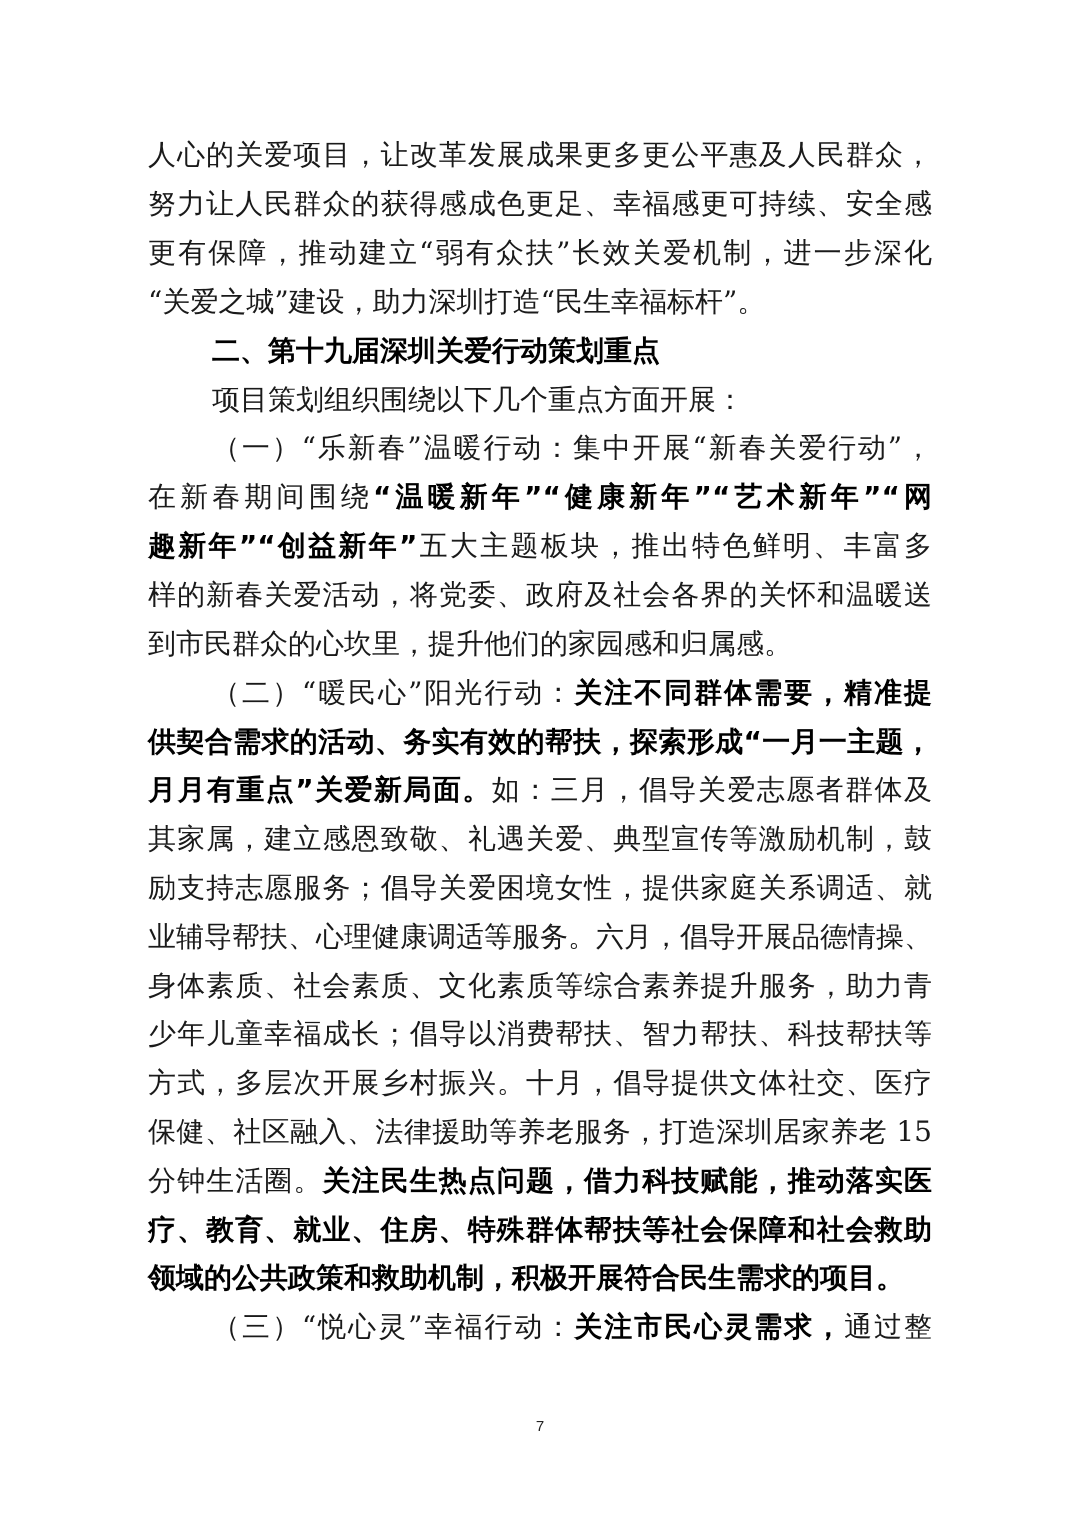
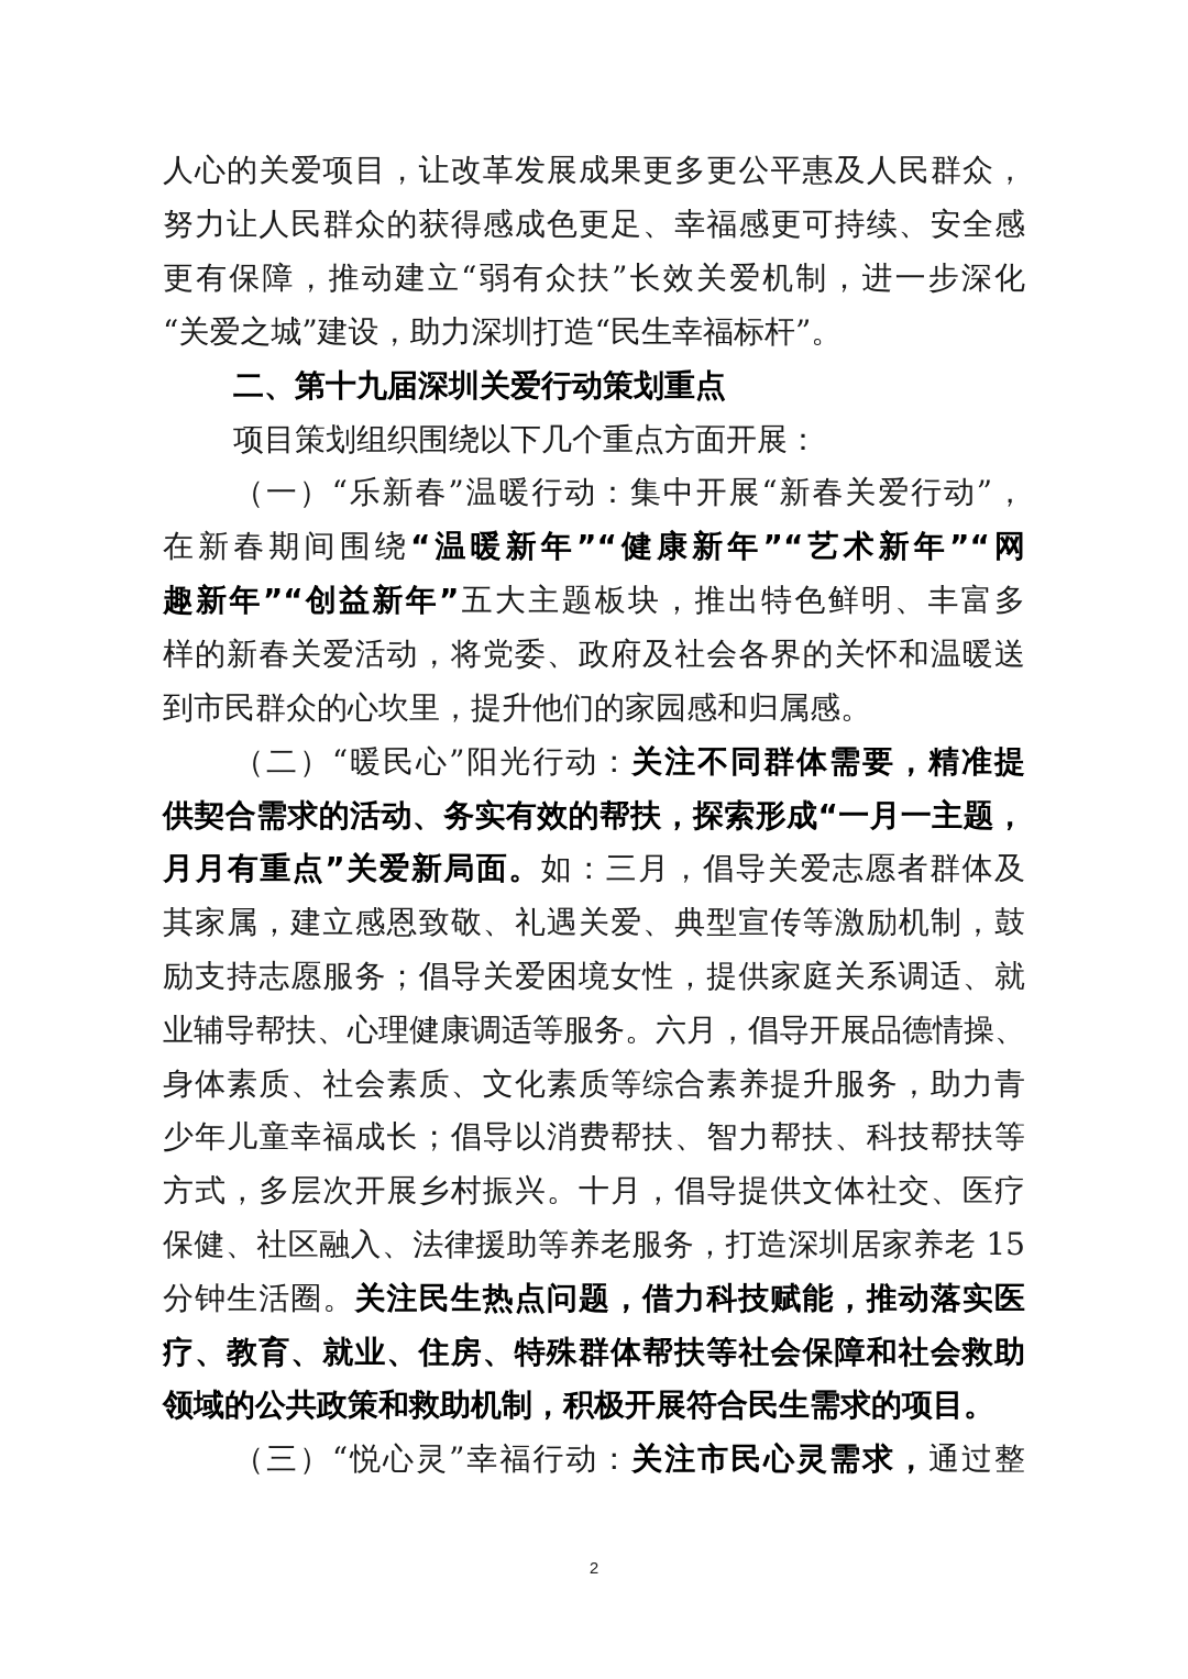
  人心的关爱项目，让改革发展成果更多更公平惠及人民群众，
  努力让人民群众的获得感成色更足、幸福感更可持续、安全感
  更有保障，推动建立“弱有众扶”长效关爱机制，进一步深化
  “关爱之城”建设，助力深圳打造“民生幸福标杆”。
  二、第十九届深圳关爱行动策划重点
  项目策划组织围绕以下几个重点方面开展：
  （一）“乐新春”温暖行动：集中开展“新春关爱行动”，
  在新春期间围绕“温暖新年”“健康新年”“艺术新年”“网
  趣新年”“创益新年”五大主题板块，推出特色鲜明、丰富多
  样的新春关爱活动，将党委、政府及社会各界的关怀和温暖送
  到市民群众的心坎里，提升他们的家园感和归属感。
  （二）“暖民心”阳光行动：关注不同群体需要，精准提
  供契合需求的活动、务实有效的帮扶，探索形成“一月一主题，
  月月有重点”关爱新局面。如：三月，倡导关爱志愿者群体及
  其家属，建立感恩致敬、礼遇关爱、典型宣传等激励机制，鼓
  励支持志愿服务；倡导关爱困境女性，提供家庭关系调适、就
  业辅导帮扶、心理健康调适等服务。六月，倡导开展品德情操、
  身体素质、社会素质、文化素质等综合素养提升服务，助力青
  少年儿童幸福成长；倡导以消费帮扶、智力帮扶、科技帮扶等
  方式，多层次开展乡村振兴。十月，倡导提供文体社交、医疗
  保健、社区融入、法律援助等养老服务，打造深圳居家养老 15
  分钟生活圈。关注民生热点问题，借力科技赋能，推动落实医
  疗、教育、就业、住房、特殊群体帮扶等社会保障和社会救助
  领域的公共政策和救助机制，积极开展符合民生需求的项目。
  （三）“悦心灵”幸福行动：关注市民心灵需求，通过整
- 7
+ 2
